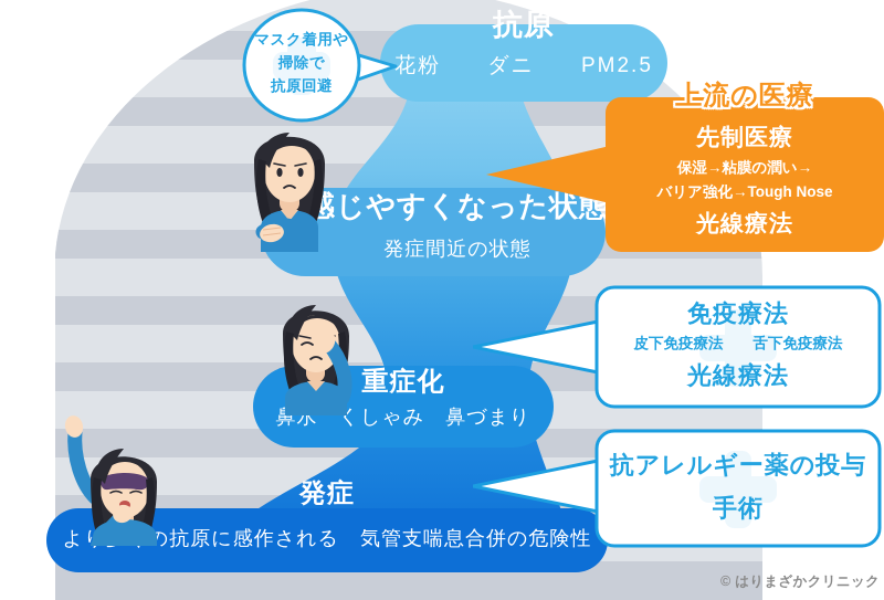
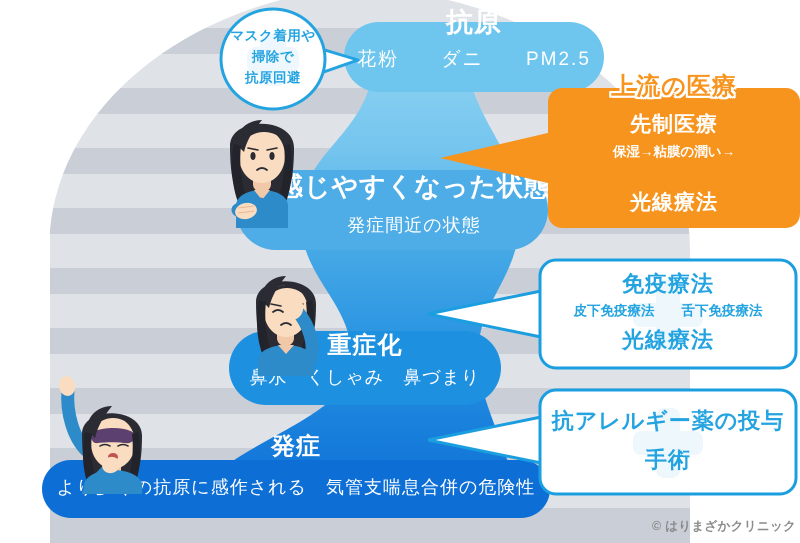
  抗原
  花粉 ダニ PM2.5
  感じやすくなった状態
  発症間近の状態
  重症化
  鼻水 くしゃみ 鼻づまり
  発症
  よの抗原に感作される 気管支喘息合併の危険性
  マスク着用や
  掃除で
  抗原回避
  上流の医療
  先制医療
  保湿→粘膜の潤い→
- バリア強化→Tough Nose
  光線療法
  免疫療法
  皮下免疫療法 舌下免疫療法
  光線療法
  抗アレルギー薬の投与
  手術
  © はりまざかクリニック
